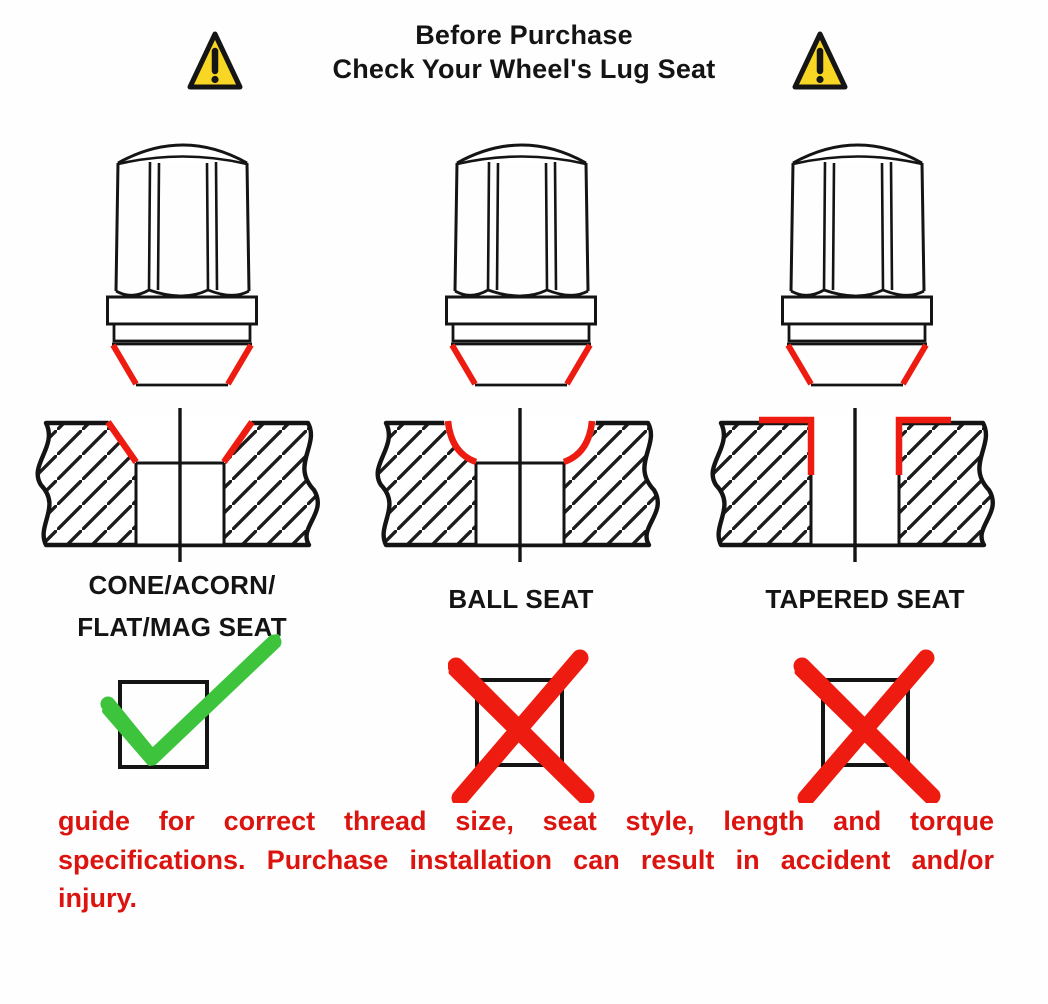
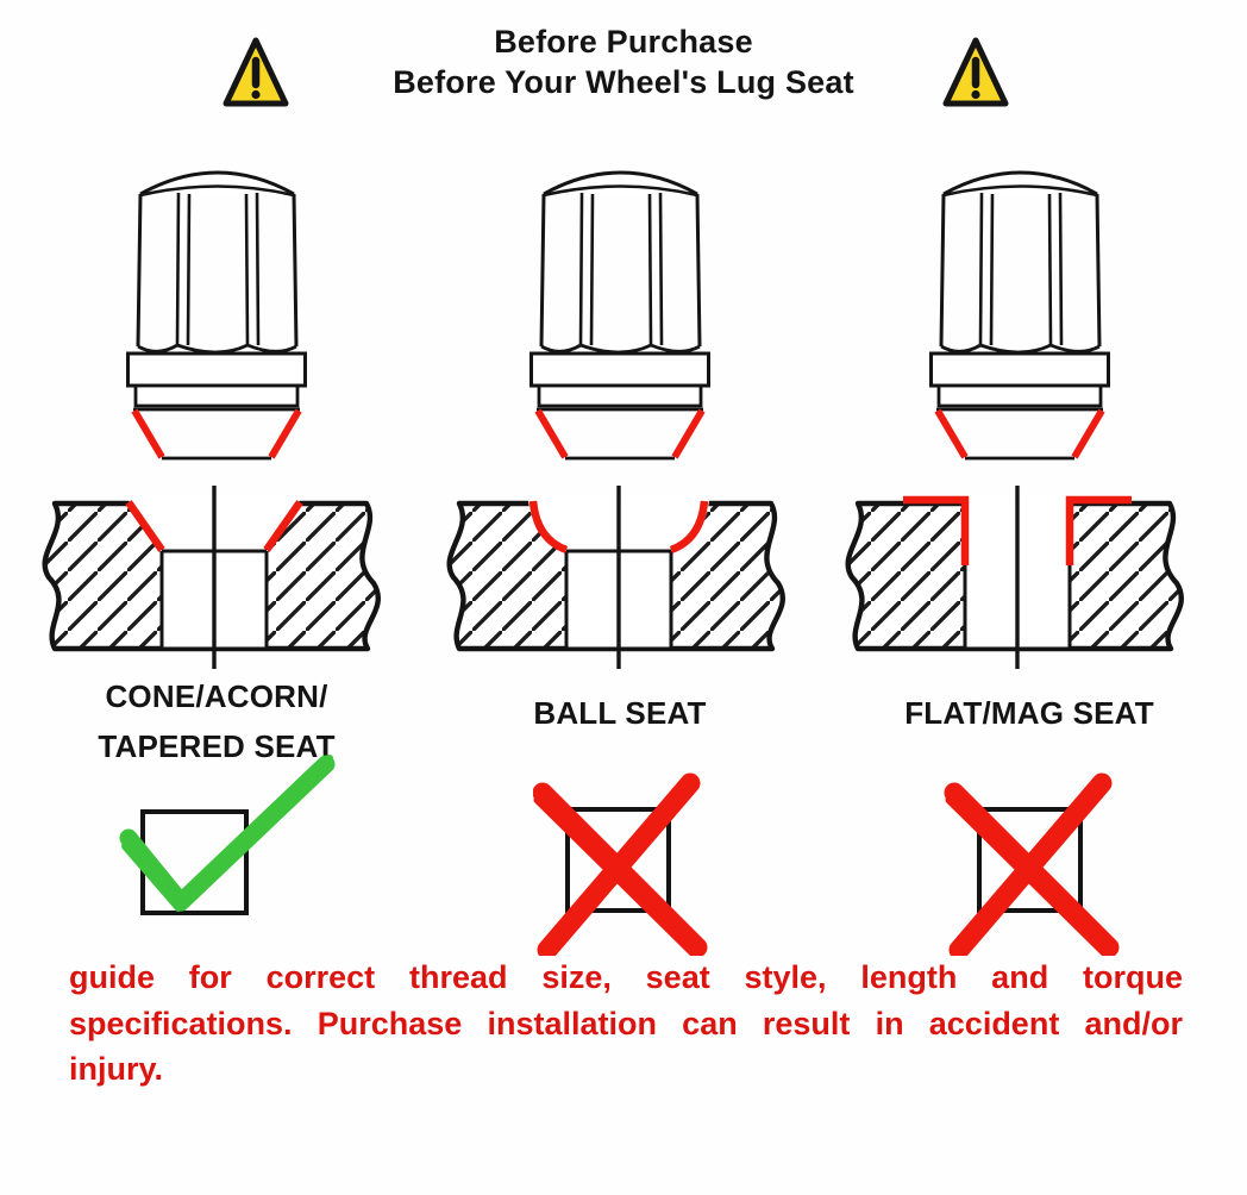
  Before Purchase
- Check Your Wheel's Lug Seat
+ Before Your Wheel's Lug Seat
  CONE/ACORN/
- FLAT/MAG SEAT
+ TAPERED SEAT
  BALL SEAT
- TAPERED SEAT
+ FLAT/MAG SEAT
  guide for correct thread size, seat style, length and torque
  specifications. Purchase installation can result in accident and/or
  injury.
